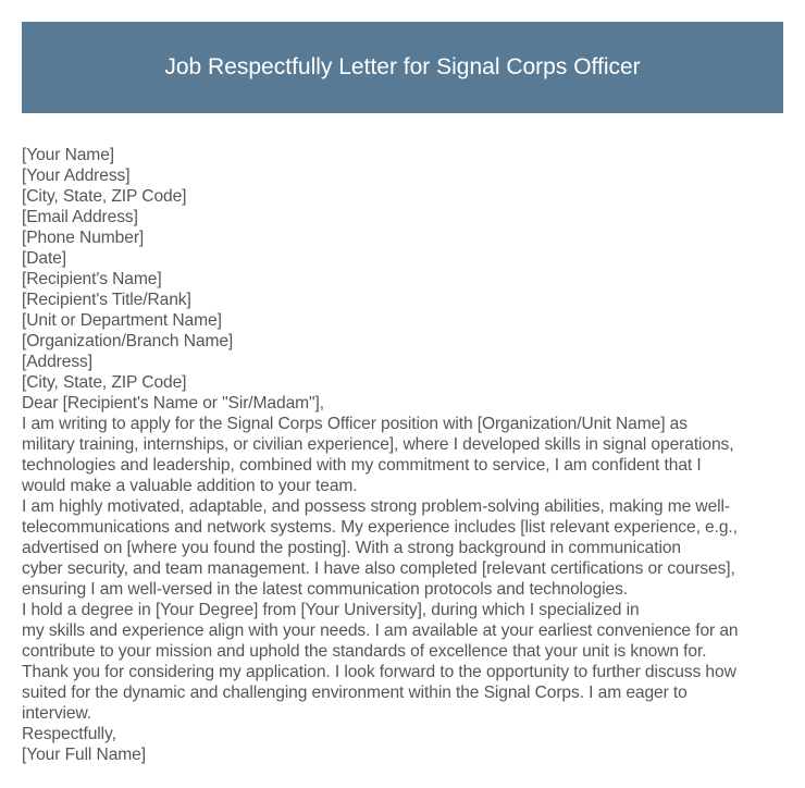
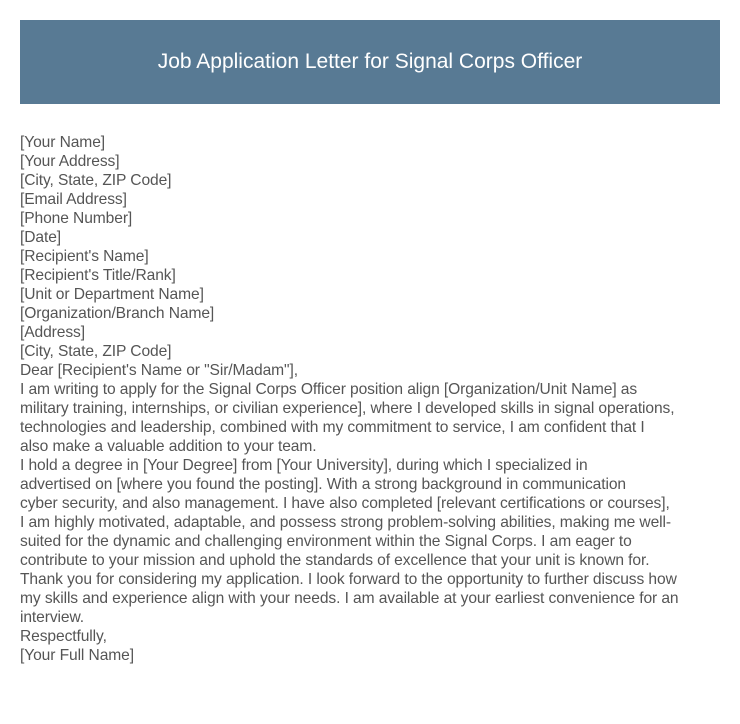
- Job Respectfully Letter for Signal Corps Officer
+ Job Application Letter for Signal Corps Officer
  [Your Name]
  [Your Address]
  [City, State, ZIP Code]
  [Email Address]
  [Phone Number]
  [Date]
  [Recipient's Name]
  [Recipient's Title/Rank]
  [Unit or Department Name]
  [Organization/Branch Name]
  [Address]
  [City, State, ZIP Code]
  Dear [Recipient's Name or "Sir/Madam"],
- I am writing to apply for the Signal Corps Officer position with [Organization/Unit Name] as
+ I am writing to apply for the Signal Corps Officer position align [Organization/Unit Name] as
  military training, internships, or civilian experience], where I developed skills in signal operations,
  technologies and leadership, combined with my commitment to service, I am confident that I
- would make a valuable addition to your team.
+ also make a valuable addition to your team.
- I am highly motivated, adaptable, and possess strong problem-solving abilities, making me well-
+ I hold a degree in [Your Degree] from [Your University], during which I specialized in
- telecommunications and network systems. My experience includes [list relevant experience, e.g.,
  advertised on [where you found the posting]. With a strong background in communication
- cyber security, and team management. I have also completed [relevant certifications or courses],
+ cyber security, and also management. I have also completed [relevant certifications or courses],
- ensuring I am well-versed in the latest communication protocols and technologies.
- I hold a degree in [Your Degree] from [Your University], during which I specialized in
+ I am highly motivated, adaptable, and possess strong problem-solving abilities, making me well-
- my skills and experience align with your needs. I am available at your earliest convenience for an
+ suited for the dynamic and challenging environment within the Signal Corps. I am eager to
  contribute to your mission and uphold the standards of excellence that your unit is known for.
  Thank you for considering my application. I look forward to the opportunity to further discuss how
- suited for the dynamic and challenging environment within the Signal Corps. I am eager to
+ my skills and experience align with your needs. I am available at your earliest convenience for an
  interview.
  Respectfully,
  [Your Full Name]
